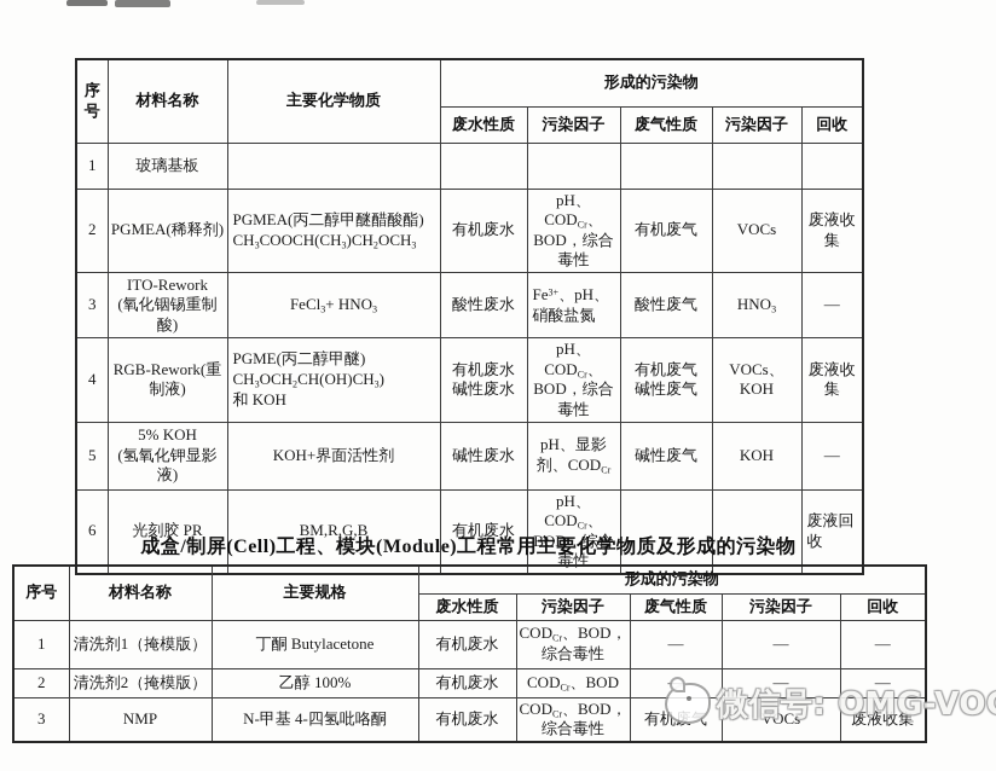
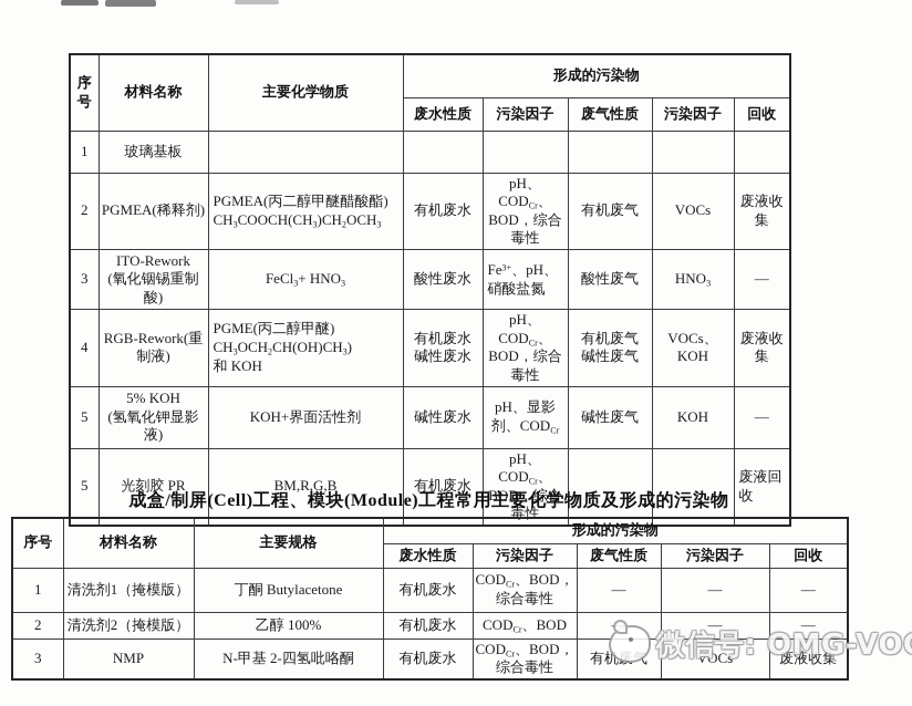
  序号	材料名称	主要化学物质	形成的污染物
  废水性质	污染因子	废气性质	污染因子	回收
  1	玻璃基板
  2	PGMEA(稀释剂)	PGMEA(丙二醇甲醚醋酸酯)CH3COOCH(CH3)CH2OCH3	有机废水	pH、CODCr、BOD，综合毒性	有机废气	VOCs	废液收集
  3	ITO-Rework(氧化铟锡重制酸)	FeCl3+ HNO3	酸性废水	Fe3+、pH、硝酸盐氮	酸性废气	HNO3	—
  4	RGB-Rework(重制液)	PGME(丙二醇甲醚)CH3OCH2CH(OH)CH3)和 KOH	有机废水碱性废水	pH、CODCr、BOD，综合毒性	有机废气碱性废气	VOCs、KOH	废液收集
  5	5% KOH(氢氧化钾显影液)	KOH+界面活性剂	碱性废水	pH、显影剂、CODCr	碱性废气	KOH	—
- 6	光刻胶 PR	BM,R,G,B	有机废水	pH、CODCr、BOD，综合毒性			废液回收
+ 5	光刻胶 PR	BM,R,G,B	有机废水	pH、CODCr、BOD，综合毒性			废液回收
  成盒/制屏(Cell)工程、模块(Module)工程常用主要化学物质及形成的污染物
  序号	材料名称	主要规格	形成的污染物
  废水性质	污染因子	废气性质	污染因子	回收
  1	清洗剂1（掩模版）	丁酮 Butylacetone	有机废水	CODCr、BOD，综合毒性	—	—	—
  2	清洗剂2（掩模版）	乙醇 100%	有机废水	CODCr、BOD	—	—	—
- 3	NMP	N-甲基 4-四氢吡咯酮	有机废水	CODCr、BOD，综合毒性	有机废气	VOCs	废液收集
+ 3	NMP	N-甲基 2-四氢吡咯酮	有机废水	CODCr、BOD，综合毒性	有机废气	VOCs	废液收集
  微信号: OMG-VO
